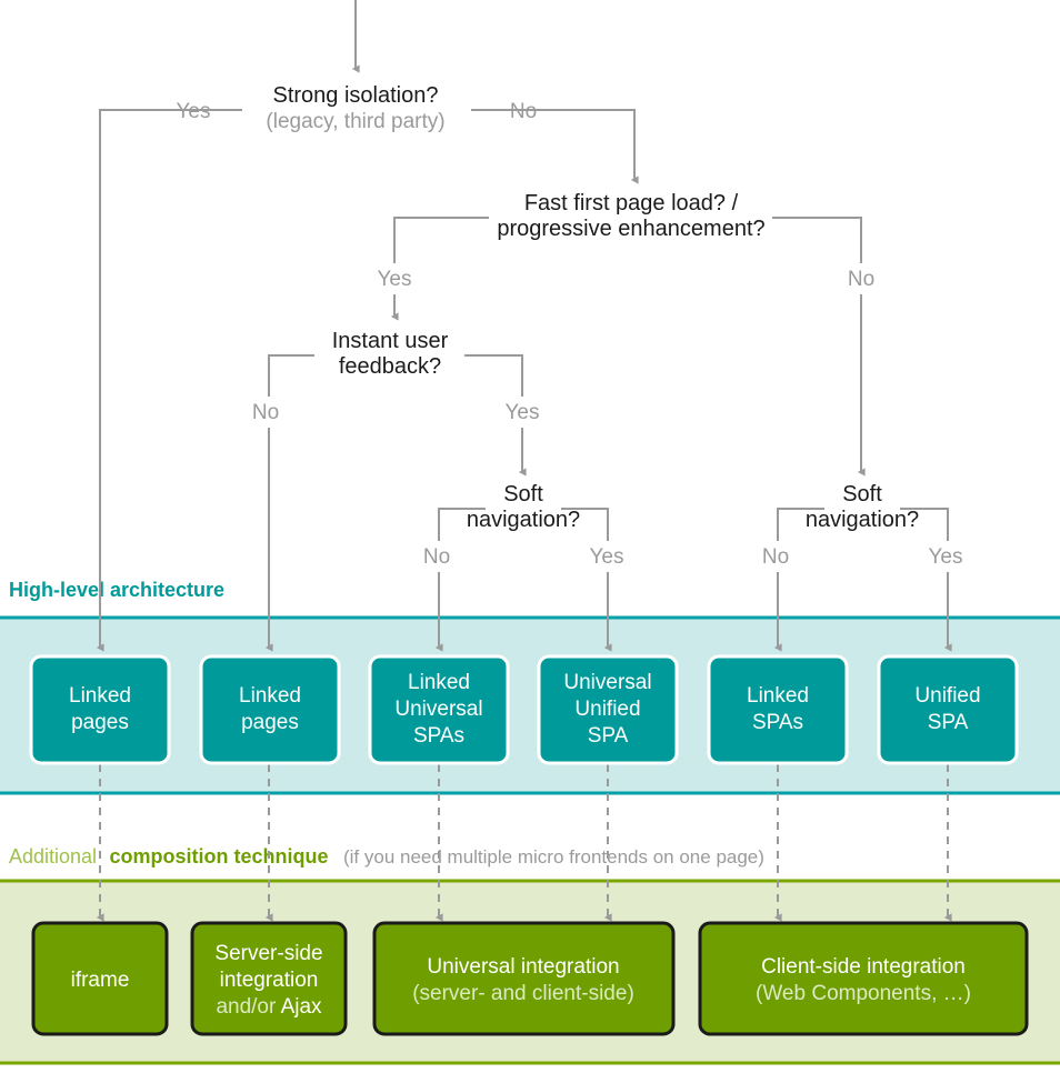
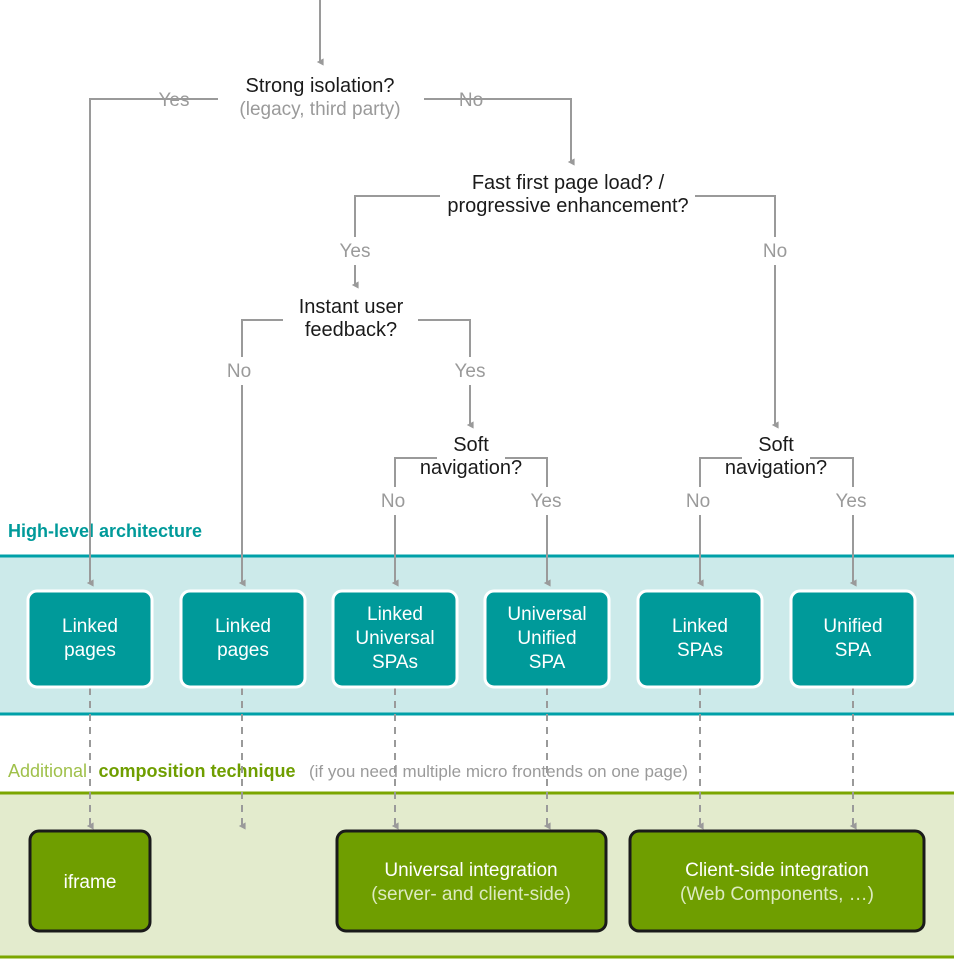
  High-level architecture
  Additional composition tecnique (if you need multiple micro frontends on one page)
  Strong isolation?
  (legacy, third party)
  Yes
  No
  Fast first page load? /
  progressive enhancement?
  Yes
  No
  Instant user
  feedback?
  No
  Yes
  Soft
  navigation?
  No
  Yes
  Soft
  navigation?
  No
  Yes
  Linked
  pages
  Linked
  pages
  Linked
  Universal
  SPAs
  Universal
  Unified
  SPA
  Linked
  SPAs
  Unified
  SPA
  iframe
- Server-side
- integration
- and/or Ajax
  Universal integration
  (server- and client-side)
  Client-side integration
  (Web Components, …)
